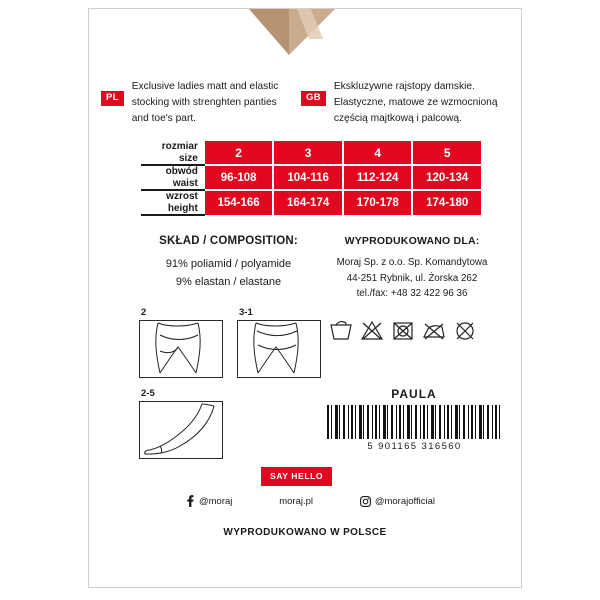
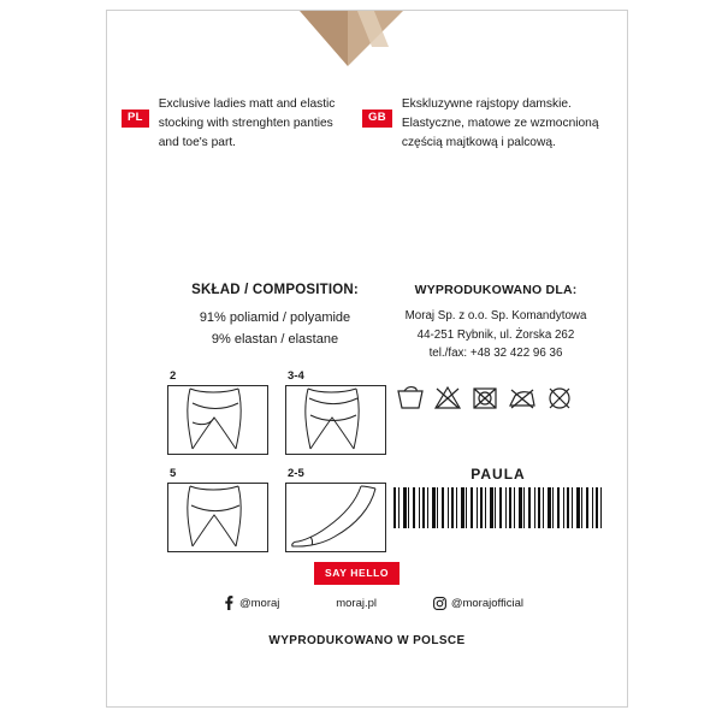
  PL
  Exclusive ladies matt and elastic stocking with strenghten panties and toe's part.
  GB
  Ekskluzywne rajstopy damskie. Elastyczne, matowe ze wzmocnioną częścią majtkową i palcową.
- rozmiar size	2	3	4	5
- obwód waist	96-108	104-116	112-124	120-134
- wzrost height	154-166	164-174	170-178	174-180
  SKŁAD / COMPOSITION:
  91% poliamid / polyamide
  9% elastan / elastane
  WYPRODUKOWANO DLA:
  Moraj Sp. z o.o. Sp. Komandytowa
  44-251 Rybnik, ul. Żorska 262
  tel./fax: +48 32 422 96 36
  2
- 3-1
+ 3-4
+ 5
  2-5
  PAULA
- 5 901165 316560
  SAY HELLO
  @moraj
  moraj.pl
  @morajofficial
  WYPRODUKOWANO W POLSCE
